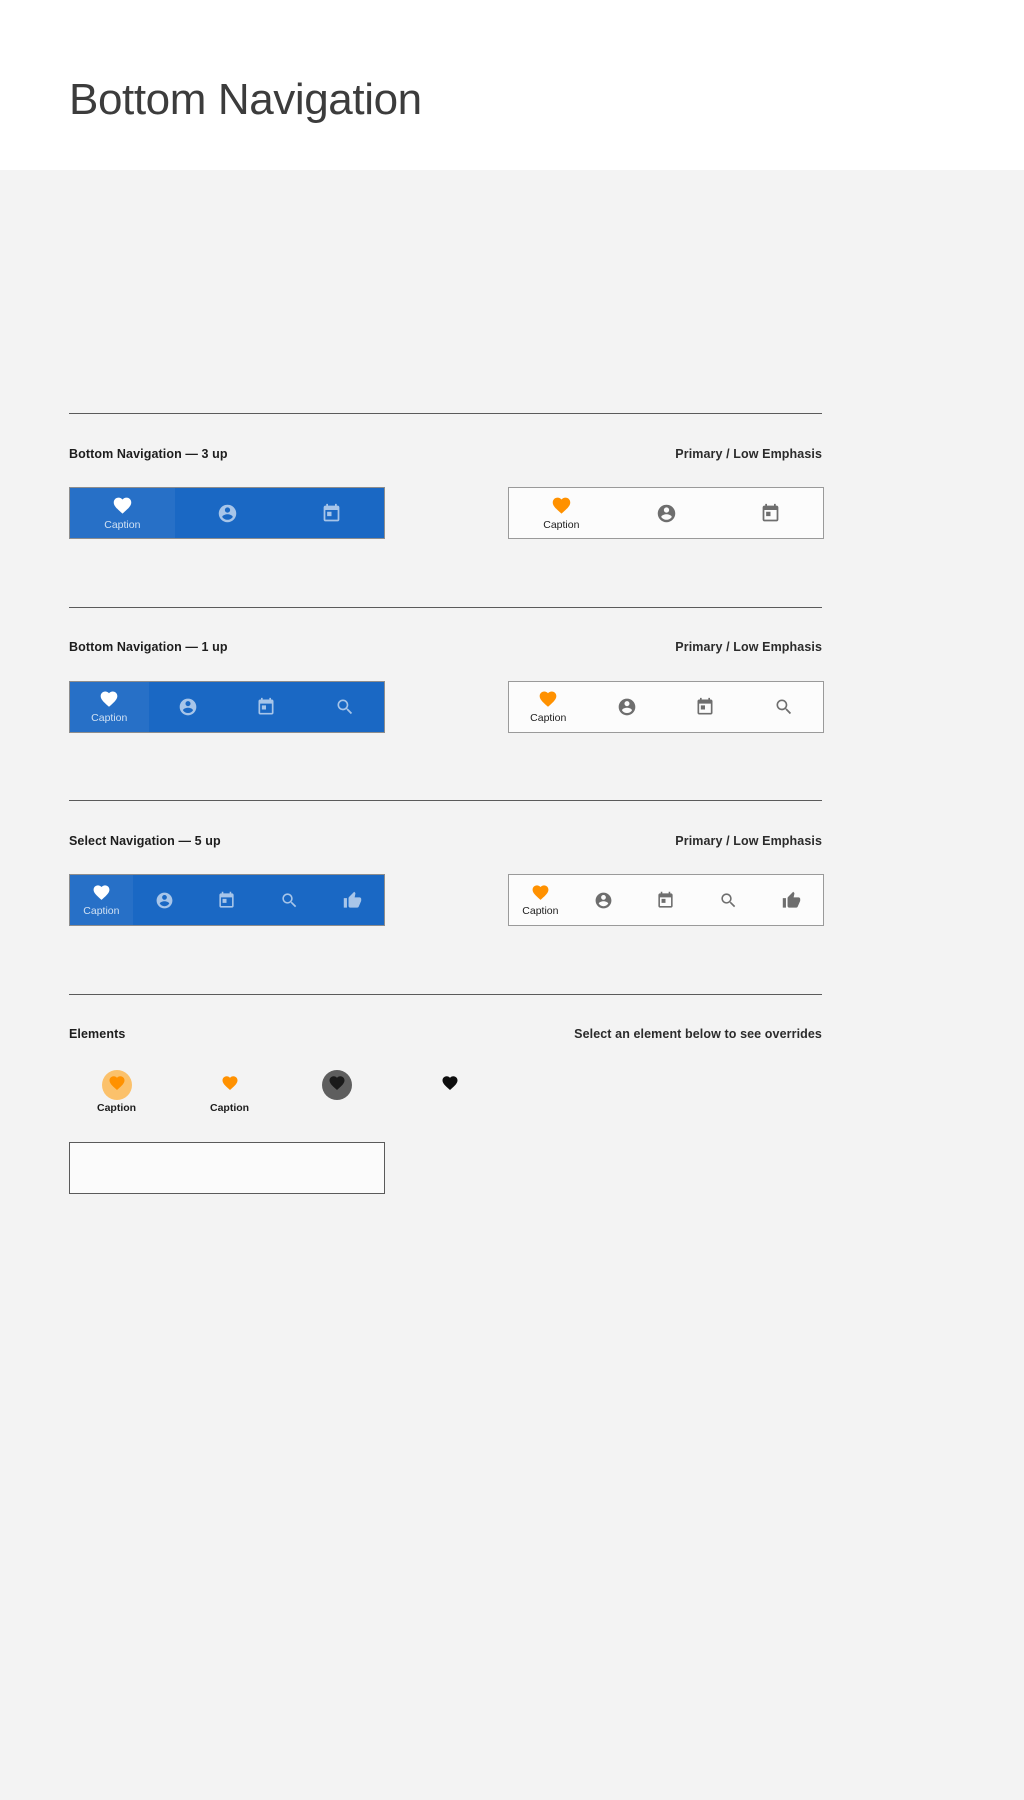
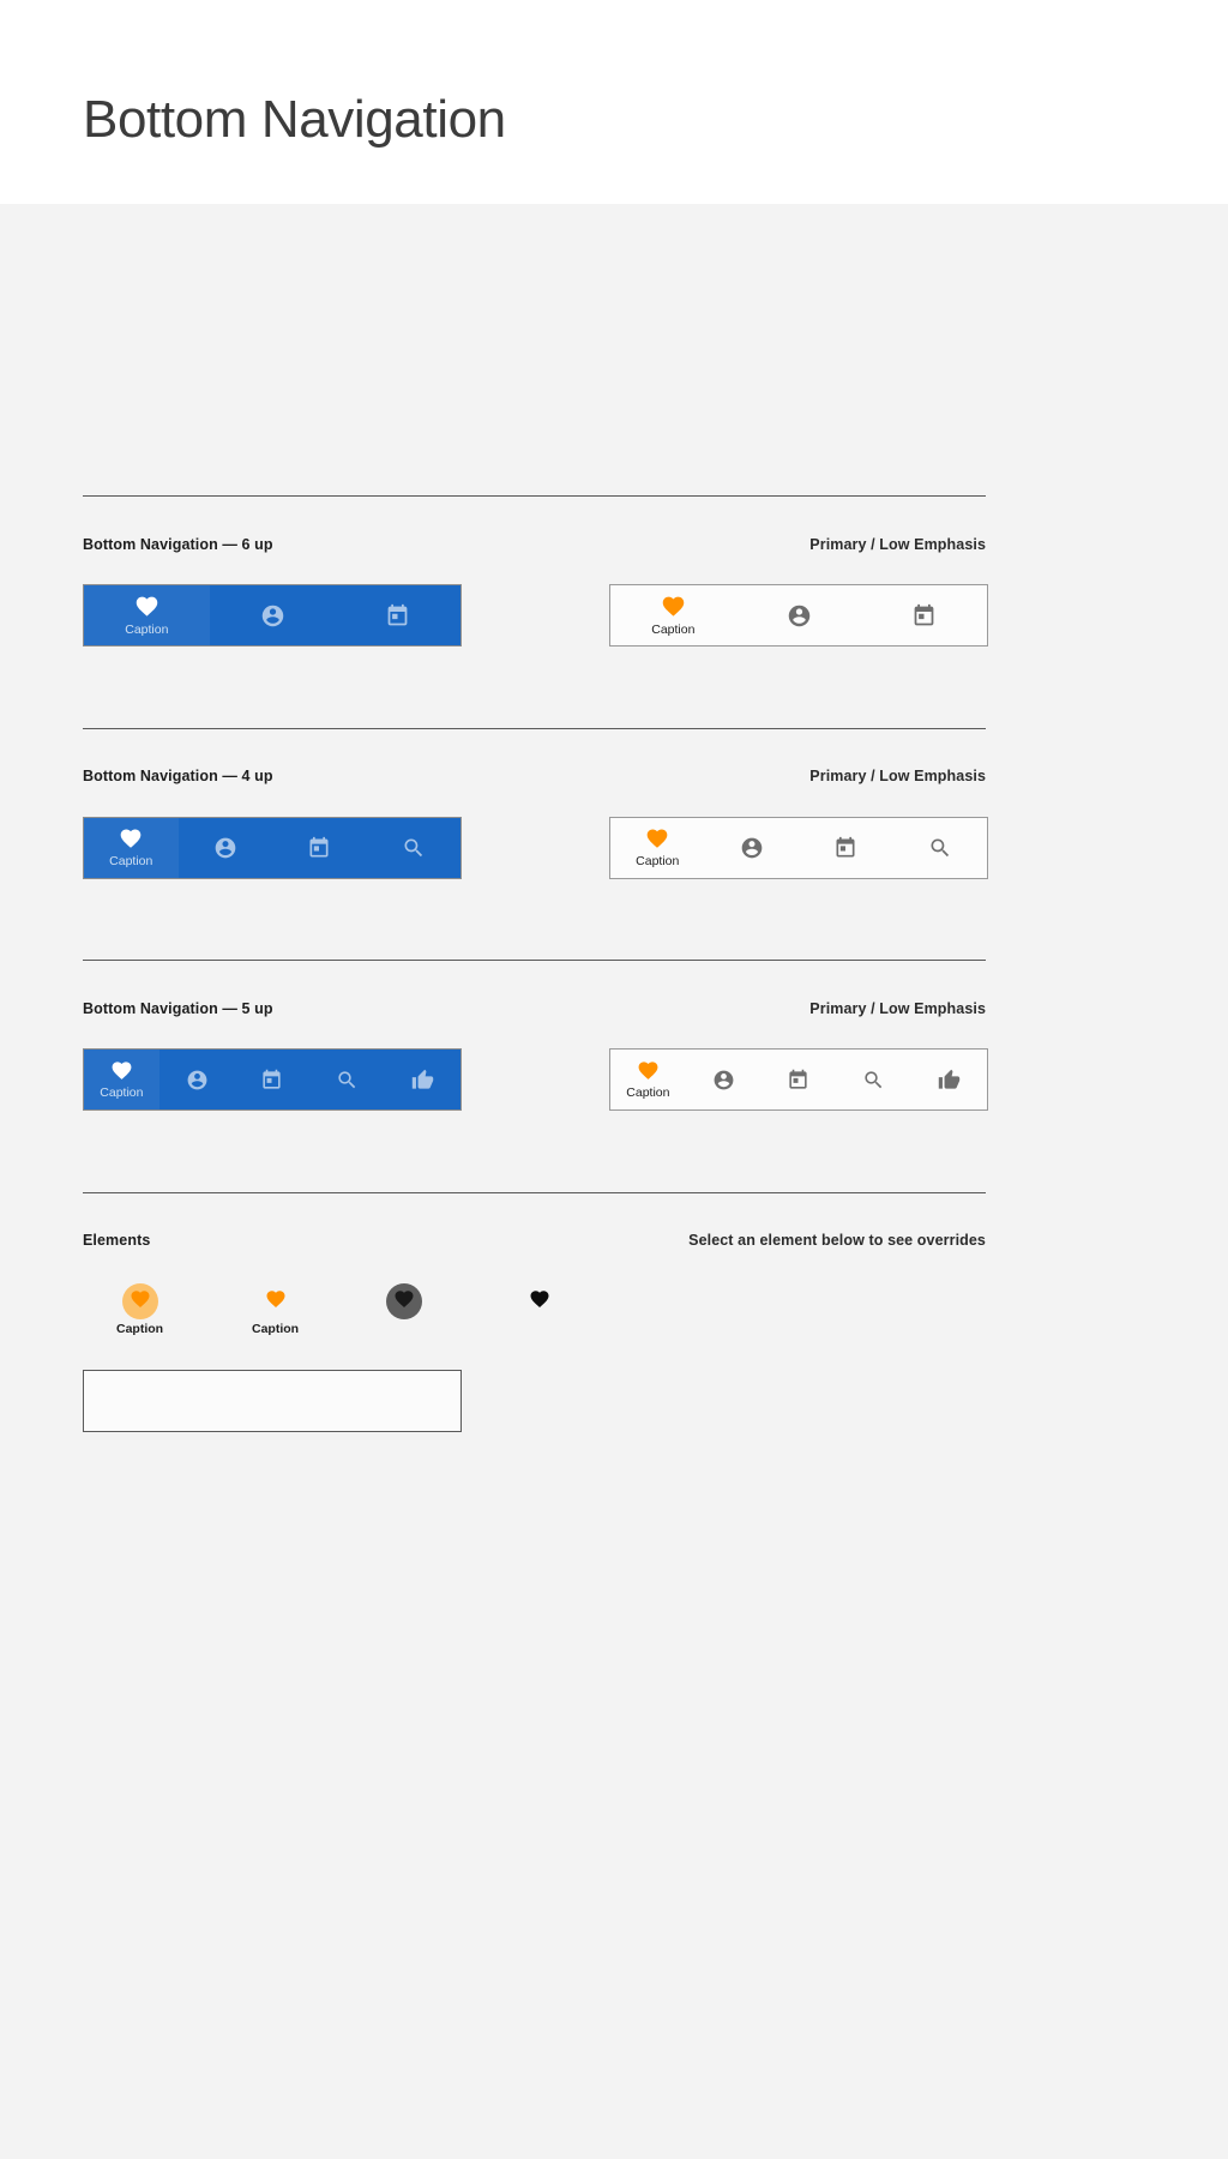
  Bottom Navigation
- Bottom Navigation — 3 up
+ Bottom Navigation — 6 up
  Primary / Low Emphasis
  Caption
  Caption
- Bottom Navigation — 1 up
+ Bottom Navigation — 4 up
  Primary / Low Emphasis
  Caption
  Caption
- Select Navigation — 5 up
+ Bottom Navigation — 5 up
  Primary / Low Emphasis
  Caption
  Caption
  Elements
  Select an element below to see overrides
  Caption
  Caption
